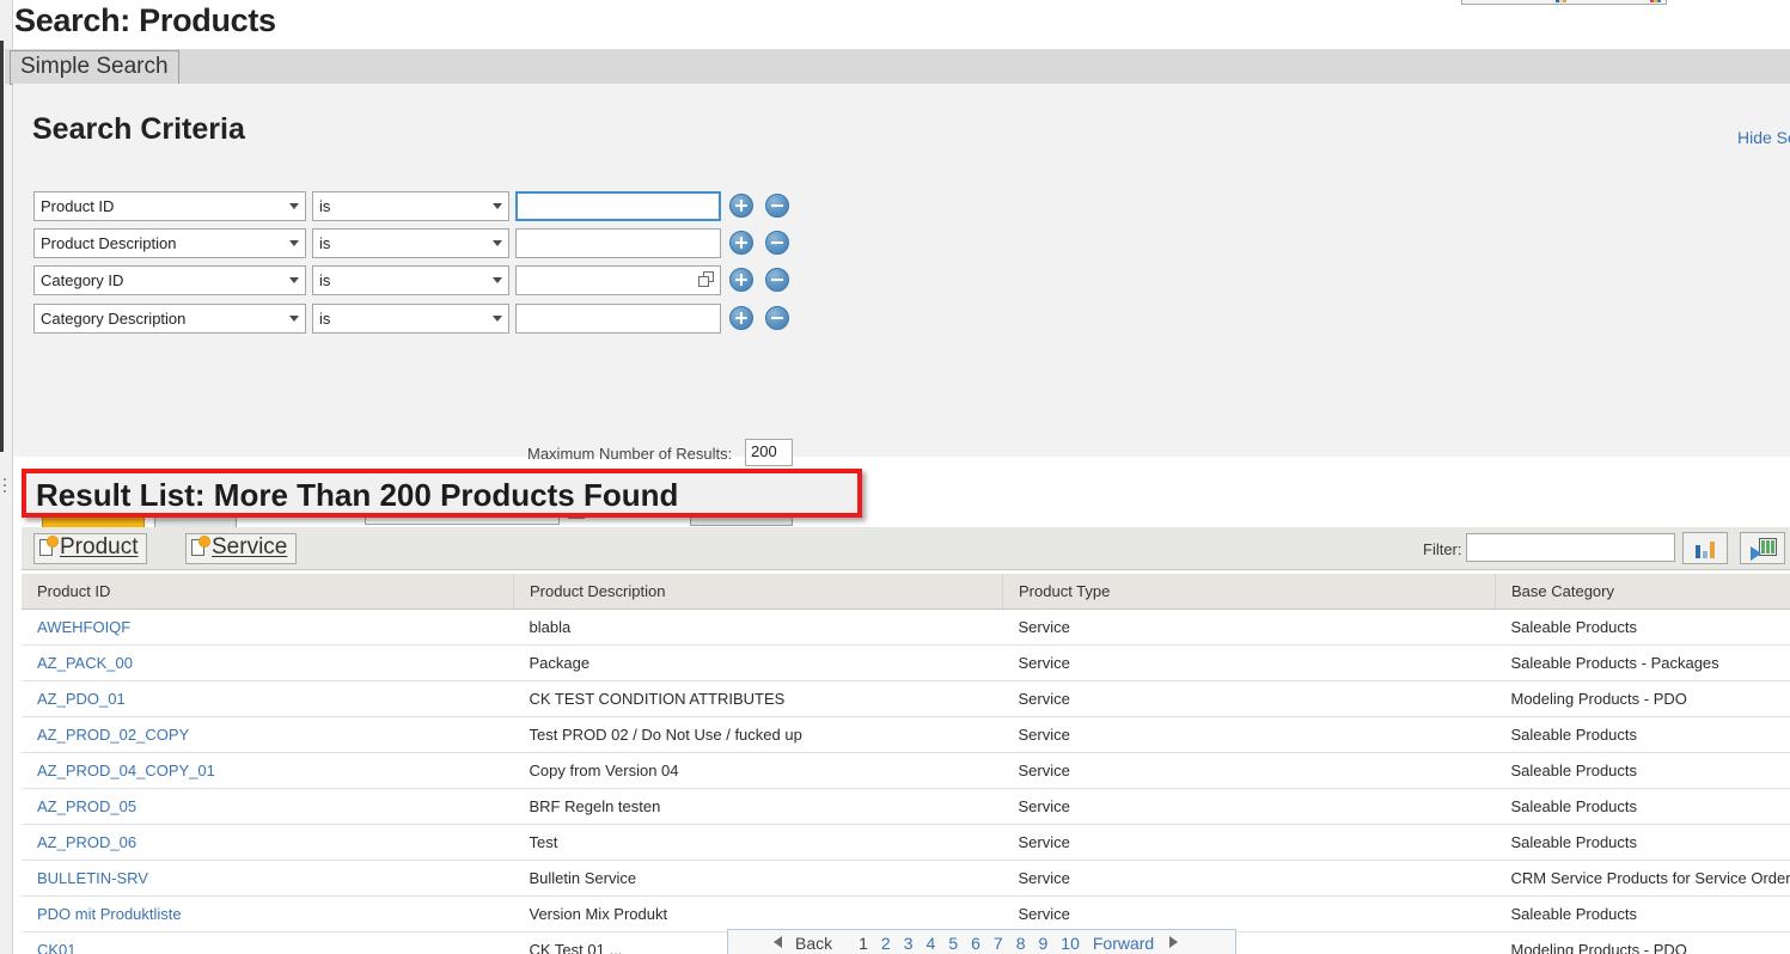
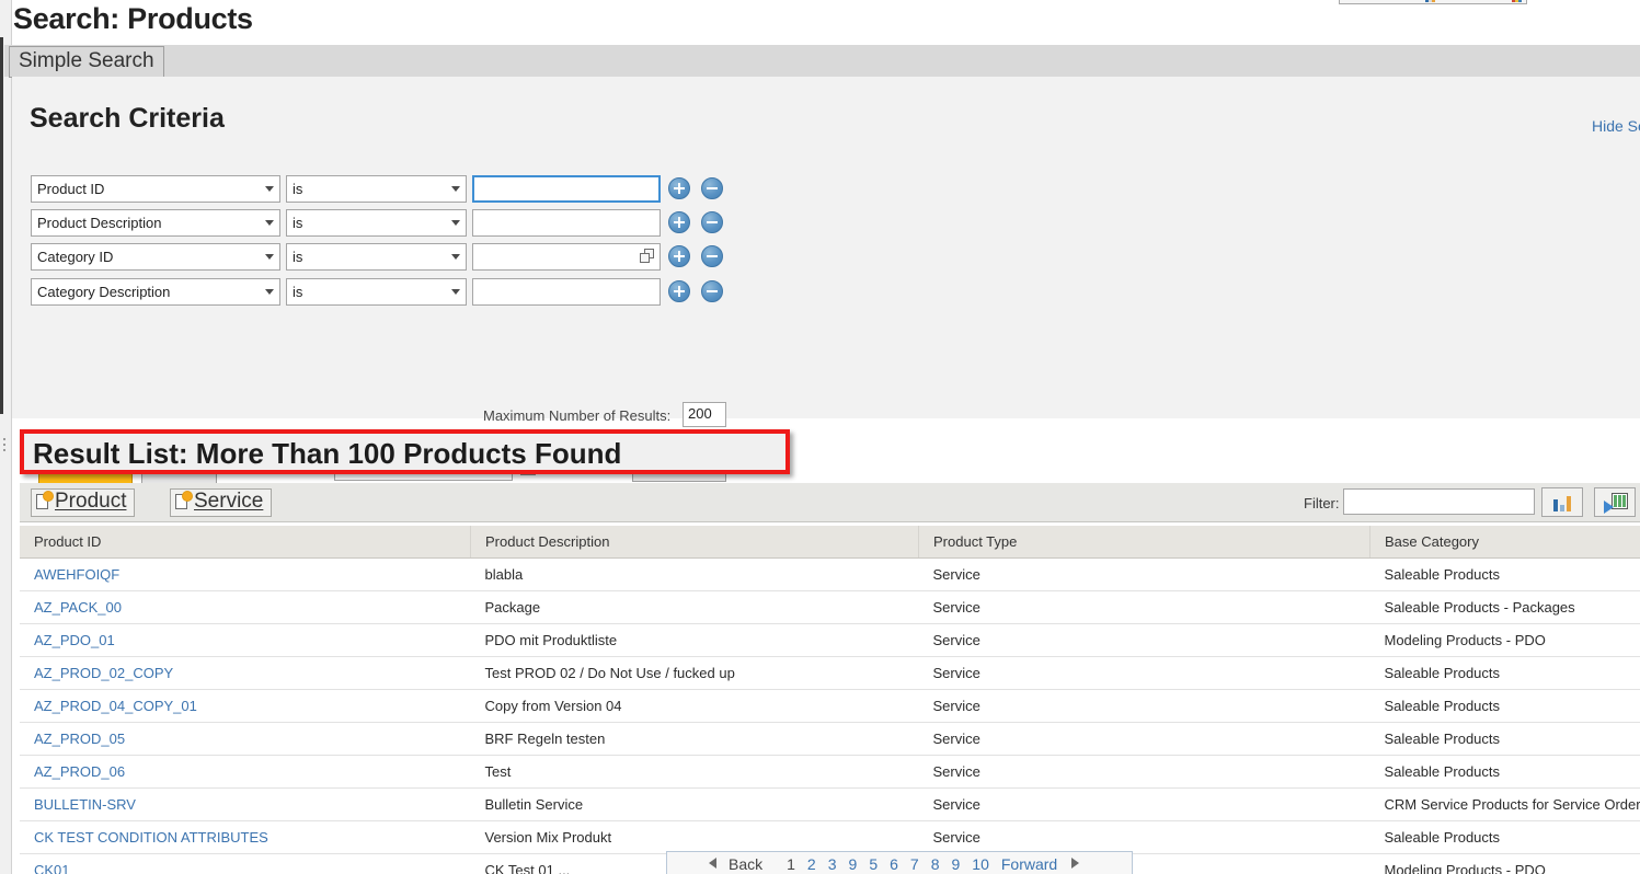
  Search: Products
  Simple Search
  Search Criteria
  Hide S
  Product ID
  is
  Product Description
  is
  Category ID
  is
  Category Description
  is
  Maximum Number of Results:
  200
- Result List: More Than 200 Products Found
+ Result List: More Than 100 Products Found
  Product
  Service
  Filter:
  Product ID	Product Description	Product Type	Base Category
  AWEHFOIQF	blabla	Service	Saleable Products
  AZ_PACK_00	Package	Service	Saleable Products - Packages
- AZ_PDO_01	CK TEST CONDITION ATTRIBUTES	Service	Modeling Products - PDO
+ AZ_PDO_01	PDO mit Produktliste	Service	Modeling Products - PDO
  AZ_PROD_02_COPY	Test PROD 02 / Do Not Use / fucked up	Service	Saleable Products
  AZ_PROD_04_COPY_01	Copy from Version 04	Service	Saleable Products
  AZ_PROD_05	BRF Regeln testen	Service	Saleable Products
  AZ_PROD_06	Test	Service	Saleable Products
  BULLETIN-SRV	Bulletin Service	Service	CRM Service Products for Service Order
- PDO mit Produktliste	Version Mix Produkt	Service	Saleable Products
+ CK TEST CONDITION ATTRIBUTES	Version Mix Produkt	Service	Saleable Products
  CK01	CK Test 01 ...		Modeling Products - PDO
- Back 1 2 3 4 5 6 7 8 9 10 Forward
+ Back 1 2 3 9 5 6 7 8 9 10 Forward
